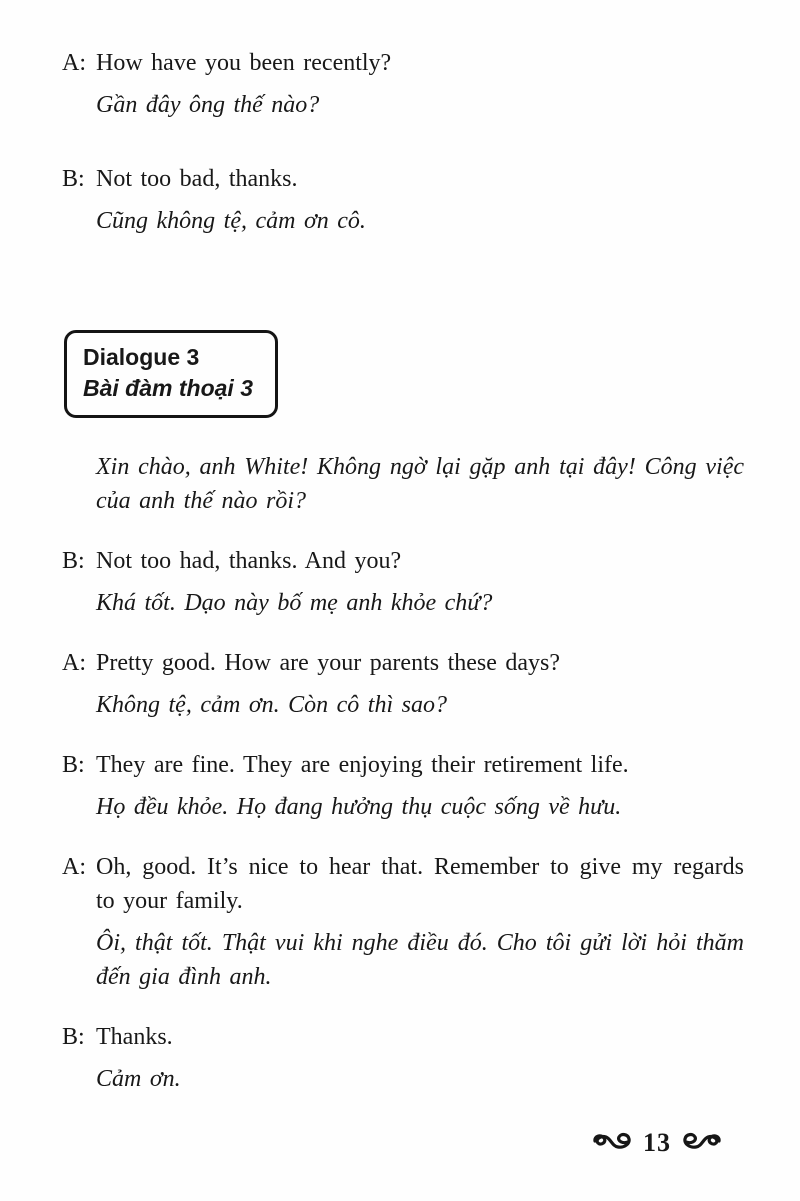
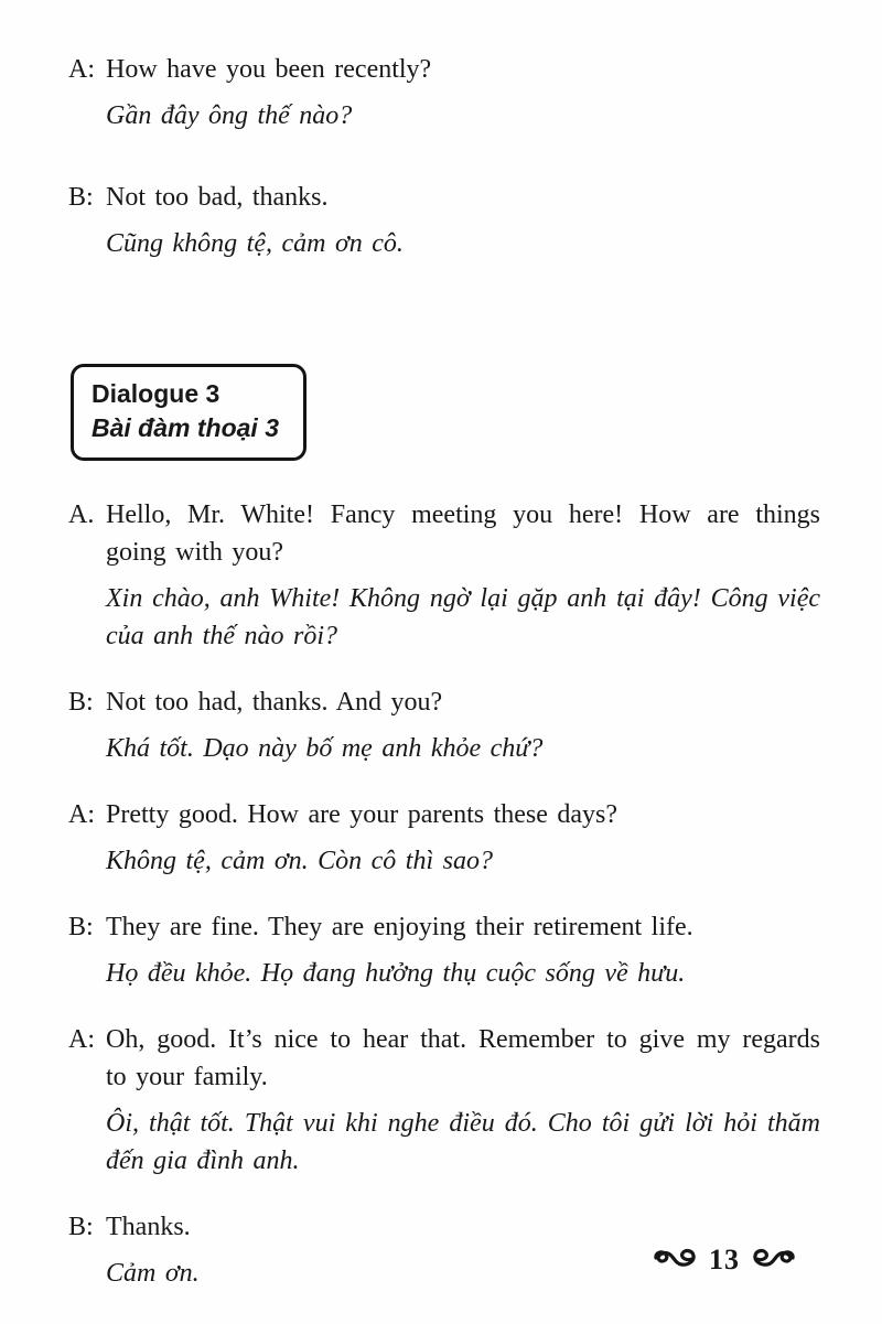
  A:
  How have you been recently?
  Gần đây ông thế nào?
  B:
  Not too bad, thanks.
  Cũng không tệ, cảm ơn cô.
  Dialogue 3
  Bài đàm thoại 3
+ A.
+ Hello, Mr. White! Fancy meeting you here! How are things going with you?
  Xin chào, anh White! Không ngờ lại gặp anh tại đây! Công việc của anh thế nào rồi?
  B:
  Not too had, thanks. And you?
  Khá tốt. Dạo này bố mẹ anh khỏe chứ?
  A:
  Pretty good. How are your parents these days?
  Không tệ, cảm ơn. Còn cô thì sao?
  B:
  They are fine. They are enjoying their retirement life.
  Họ đều khỏe. Họ đang hưởng thụ cuộc sống về hưu.
  A:
  Oh, good. It’s nice to hear that. Remember to give my regards to your family.
  Ôi, thật tốt. Thật vui khi nghe điều đó. Cho tôi gửi lời hỏi thăm đến gia đình anh.
  B:
  Thanks.
  Cảm ơn.
  13
